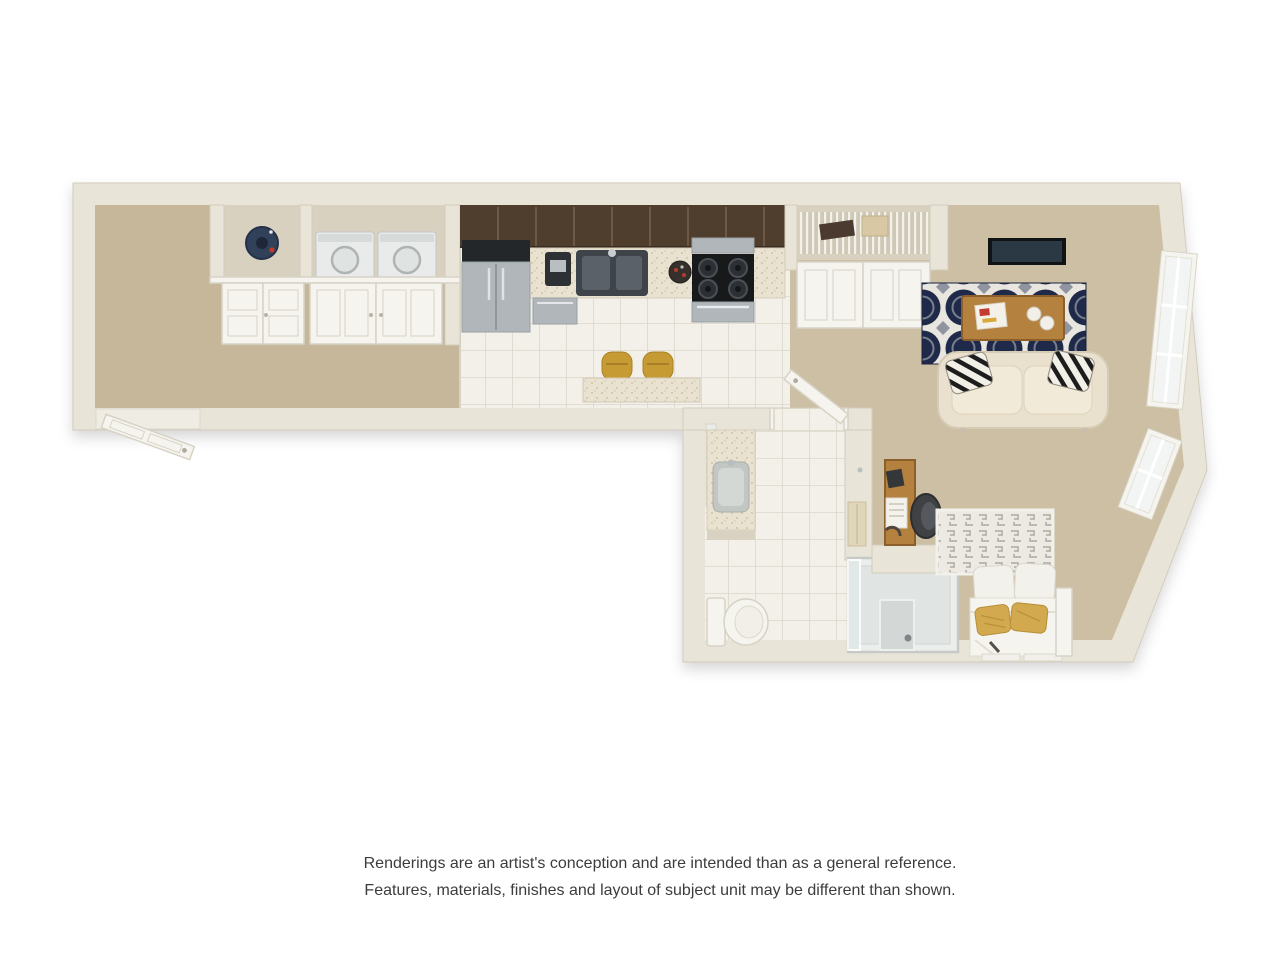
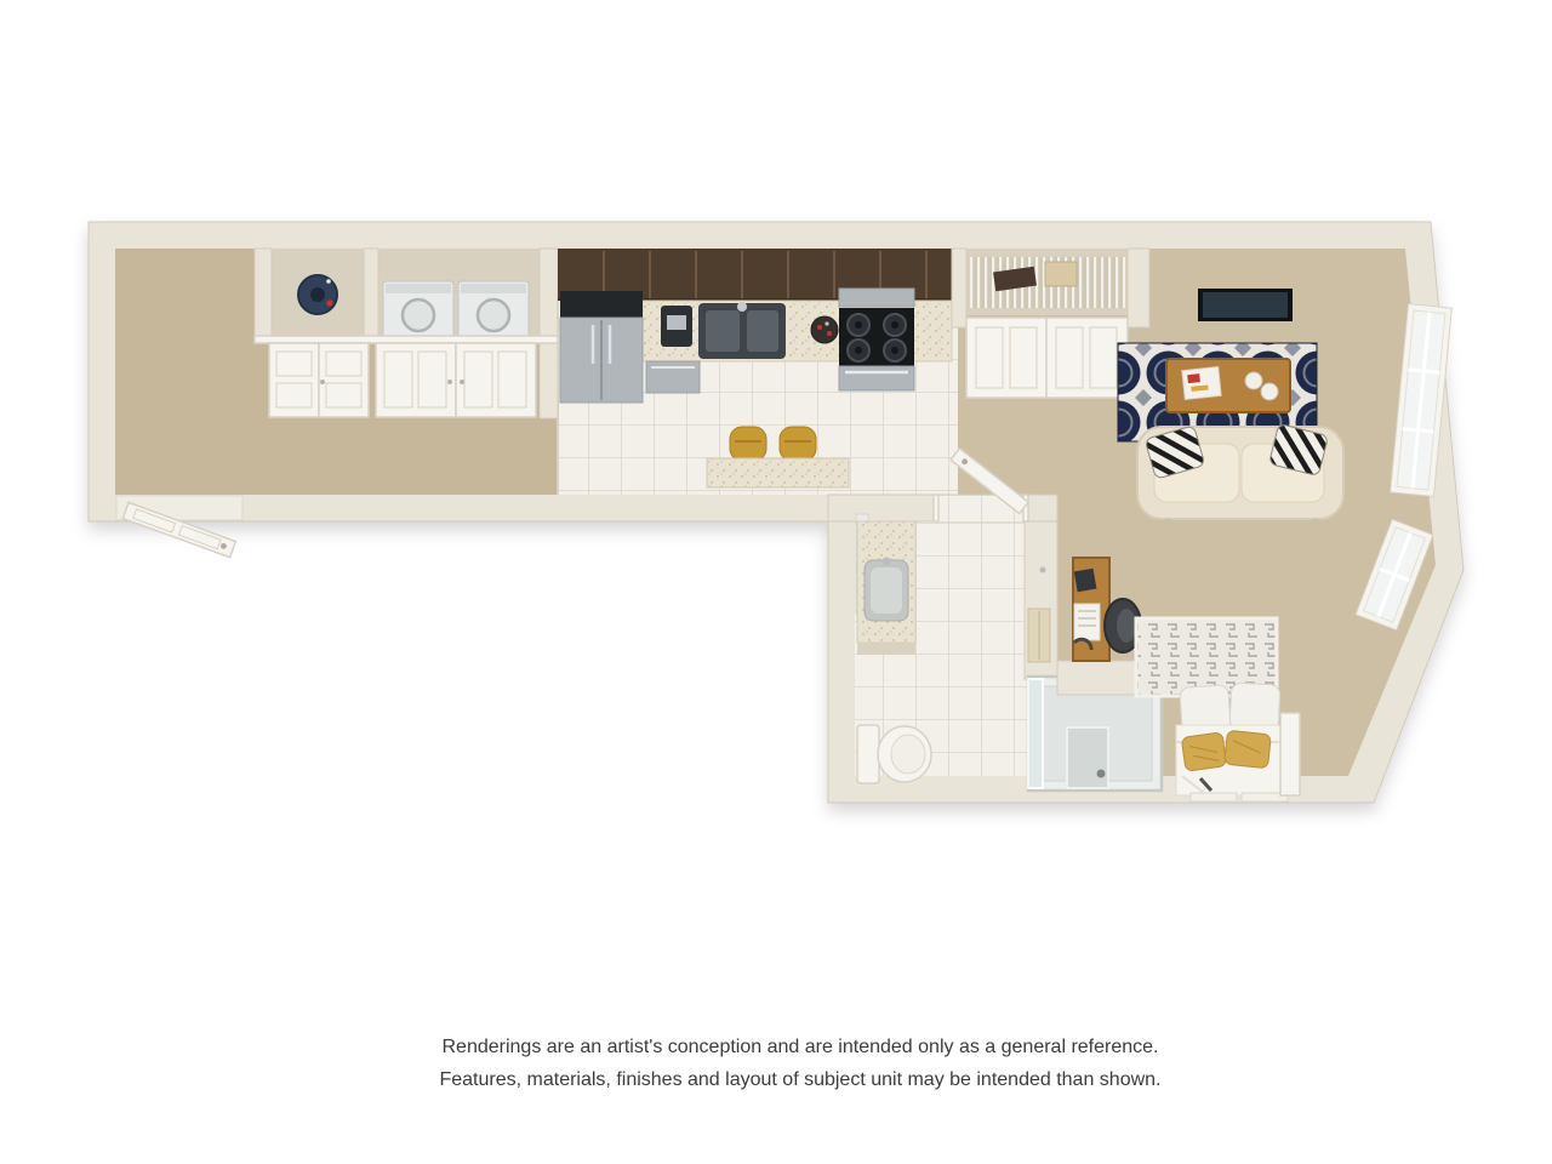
- Renderings are an artist's conception and are intended than as a general reference.
+ Renderings are an artist's conception and are intended only as a general reference.
- Features, materials, finishes and layout of subject unit may be different than shown.
+ Features, materials, finishes and layout of subject unit may be intended than shown.
